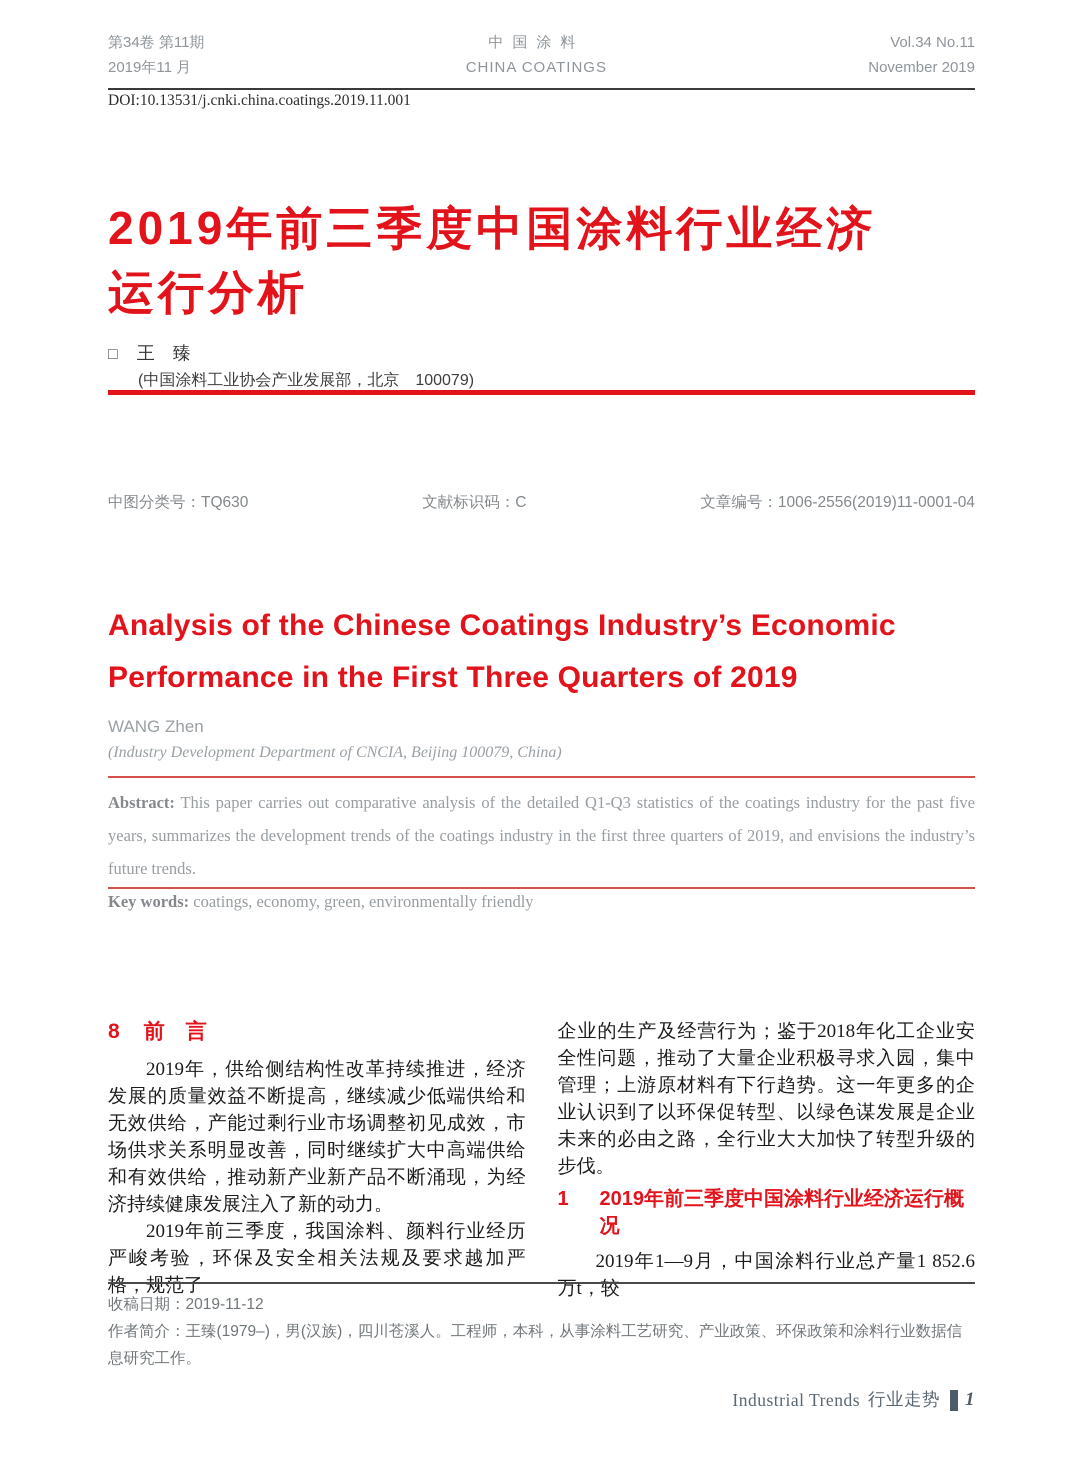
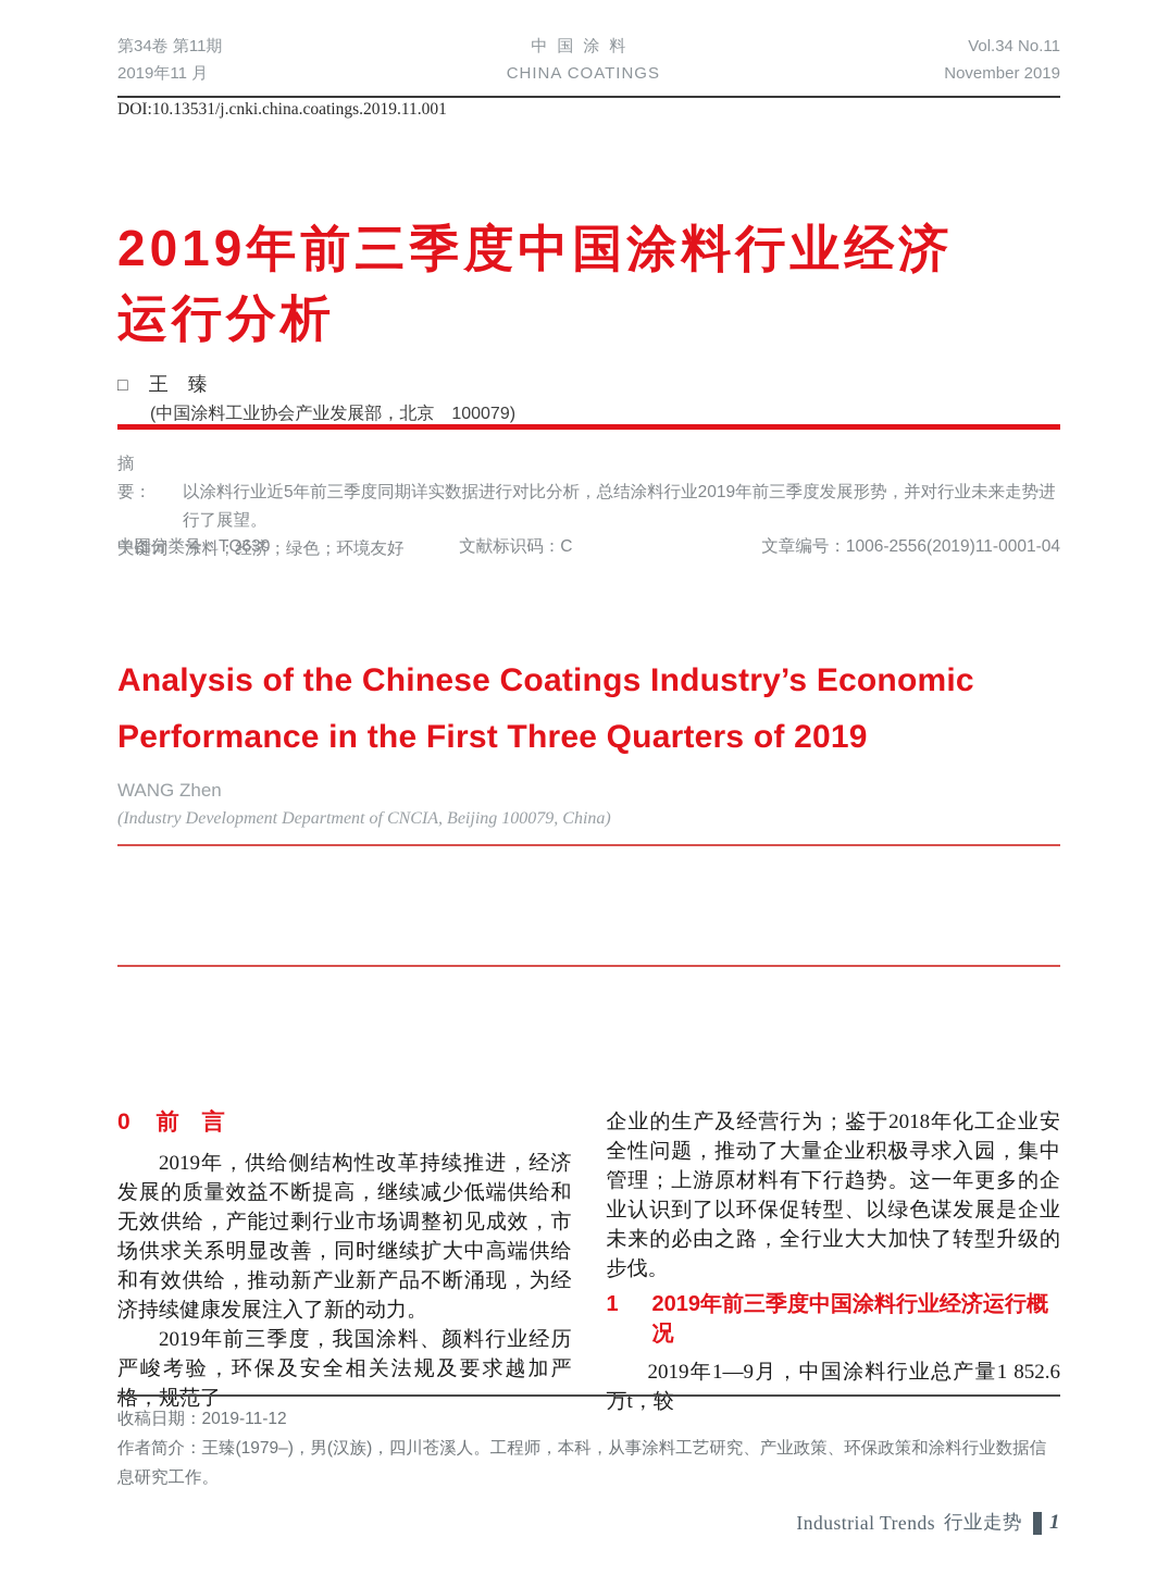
  第34卷 第11期
  2019年11 月
  中国涂料
  CHINA COATINGS
  Vol.34 No.11
  November 2019
  DOI:10.13531/j.cnki.china.coatings.2019.11.001
  2019年前三季度中国涂料行业经济
  运行分析
  □ 王 臻
  (中国涂料工业协会产业发展部，北京 100079)
+ 摘 要： 以涂料行业近5年前三季度同期详实数据进行对比分析，总结涂料行业2019年前三季度发展形势，并对行业未来走势进行了展望。
+ 关键词：涂料；经济；绿色；环境友好
  中图分类号：TQ630
  文献标识码：C
  文章编号：1006-2556(2019)11-0001-04
  Analysis of the Chinese Coatings Industry’s Economic Performance in the First Three Quarters of 2019
  WANG Zhen
  (Industry Development Department of CNCIA, Beijing 100079, China)
- Abstract: This paper carries out comparative analysis of the detailed Q1-Q3 statistics of the coatings industry for the past five years, summarizes the development trends of the coatings industry in the first three quarters of 2019, and envisions the industry’s future trends.
- Key words: coatings, economy, green, environmentally friendly
- 8 前 言
+ 0 前 言
  2019年，供给侧结构性改革持续推进，经济发展的质量效益不断提高，继续减少低端供给和无效供给，产能过剩行业市场调整初见成效，市场供求关系明显改善，同时继续扩大中高端供给和有效供给，推动新产业新产品不断涌现，为经济持续健康发展注入了新的动力。
  2019年前三季度，我国涂料、颜料行业经历严峻考验，环保及安全相关法规及要求越加严格，规范了
  企业的生产及经营行为；鉴于2018年化工企业安全性问题，推动了大量企业积极寻求入园，集中管理；上游原材料有下行趋势。这一年更多的企业认识到了以环保促转型、以绿色谋发展是企业未来的必由之路，全行业大大加快了转型升级的步伐。
  1 2019年前三季度中国涂料行业经济运行概况
  2019年1—9月，中国涂料行业总产量1 852.6万t，较
  收稿日期：2019-11-12
  作者简介：王臻(1979–)，男(汉族)，四川苍溪人。工程师，本科，从事涂料工艺研究、产业政策、环保政策和涂料行业数据信息研究工作。
  Industrial Trends
  行业走势
  1
